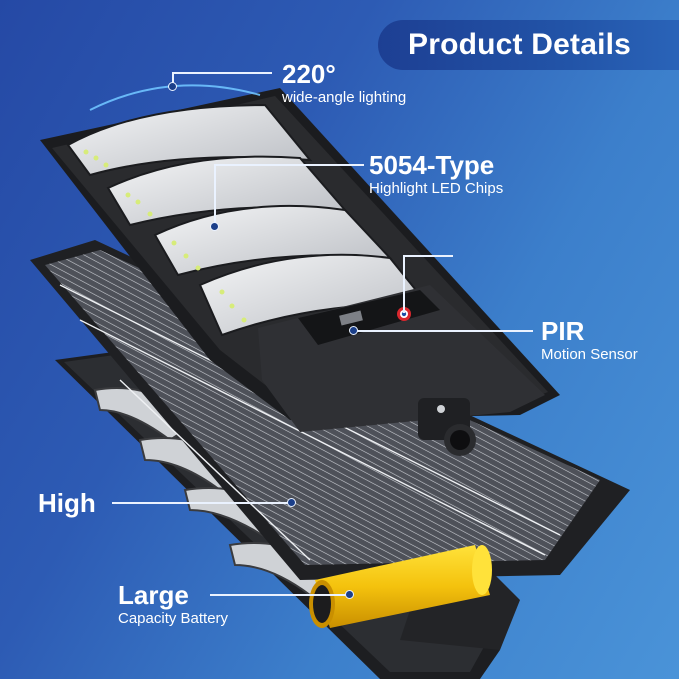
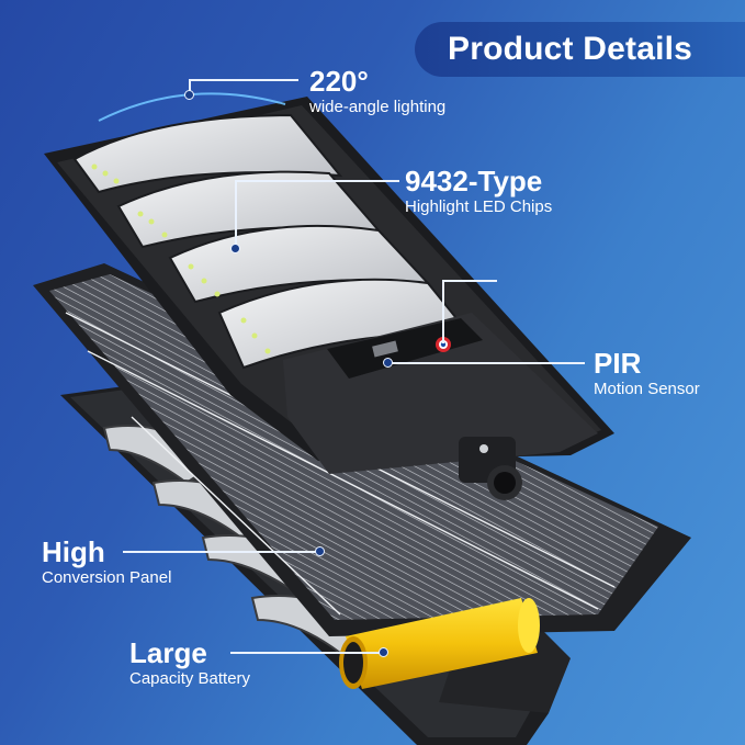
  Product Details
  220°
  wide-angle lighting
- 5054-Type
+ 9432-Type
  Highlight LED Chips
  PIR
  Motion Sensor
  High
+ Conversion Panel
  Large
  Capacity Battery
